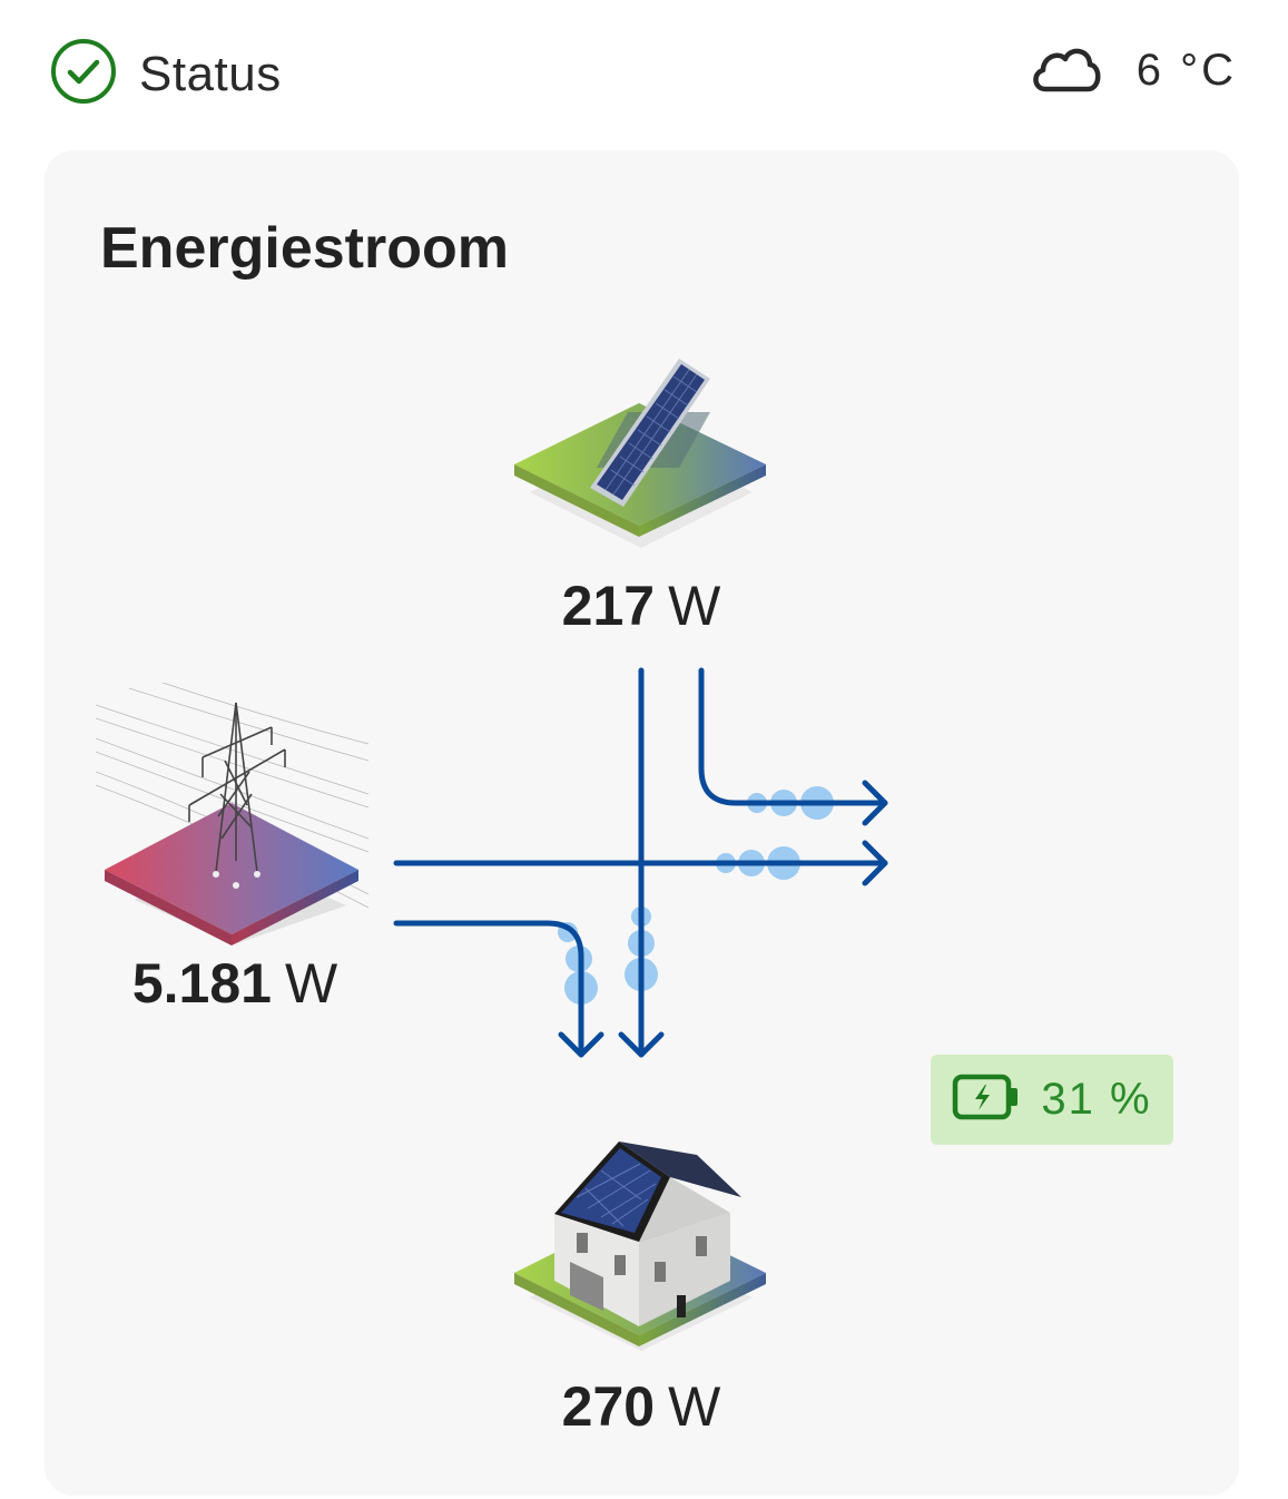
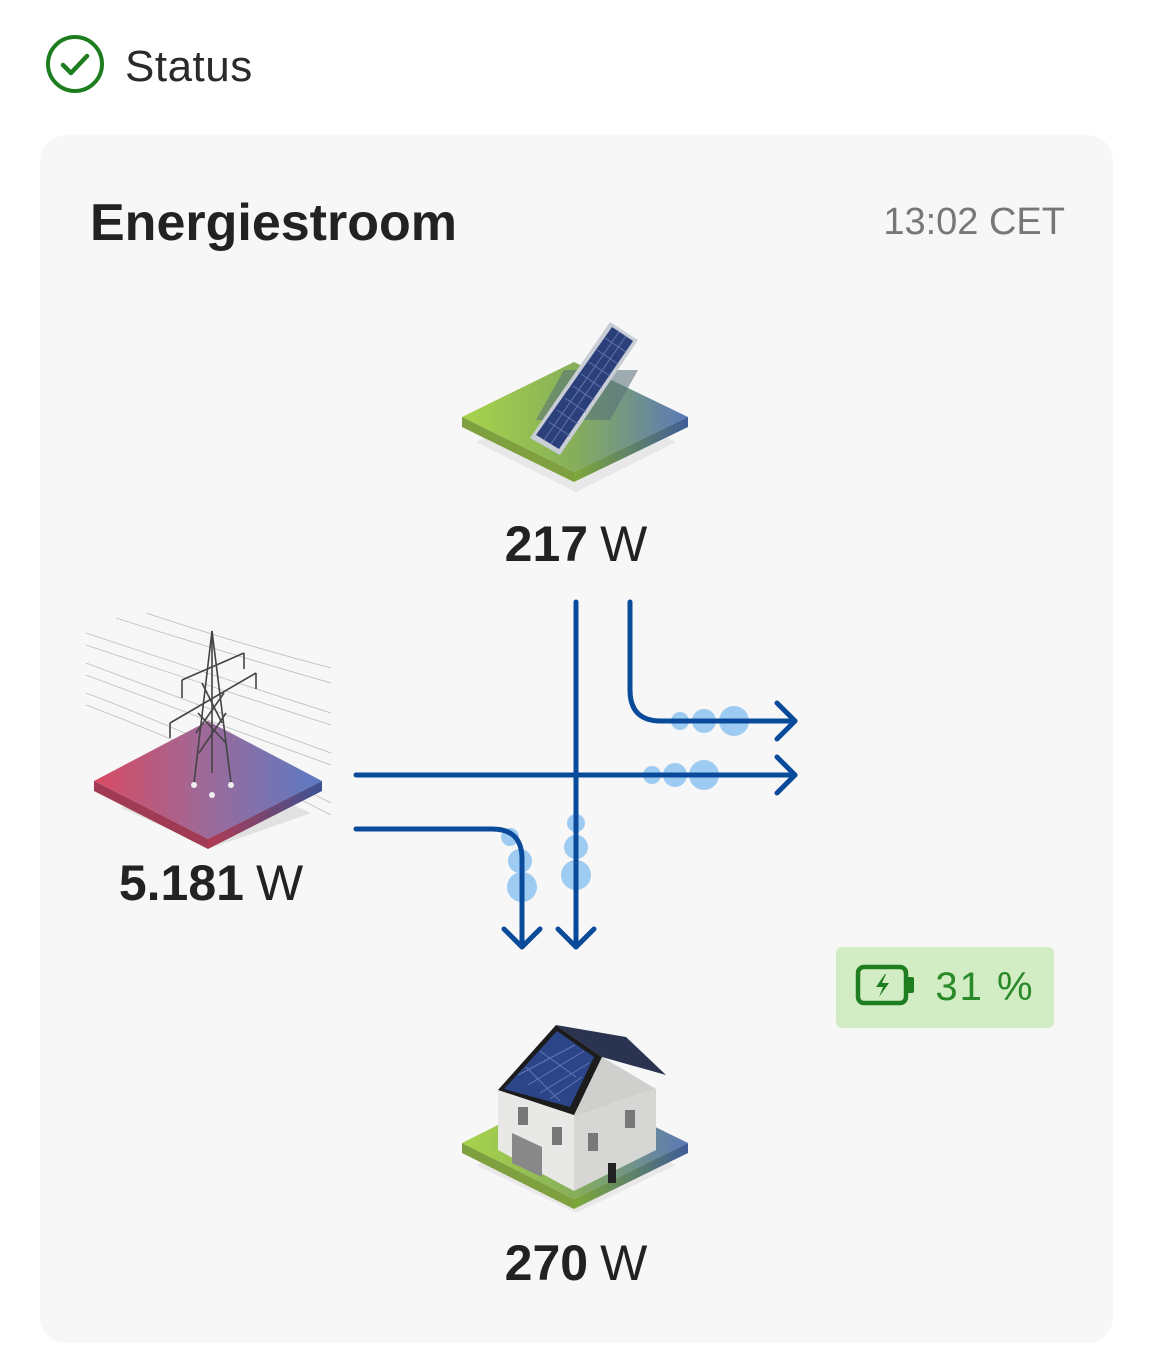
  Status
- 6 °C
  Energiestroom
+ 13:02 CET
  217 W
  5.181 W
  31 %
  270 W
